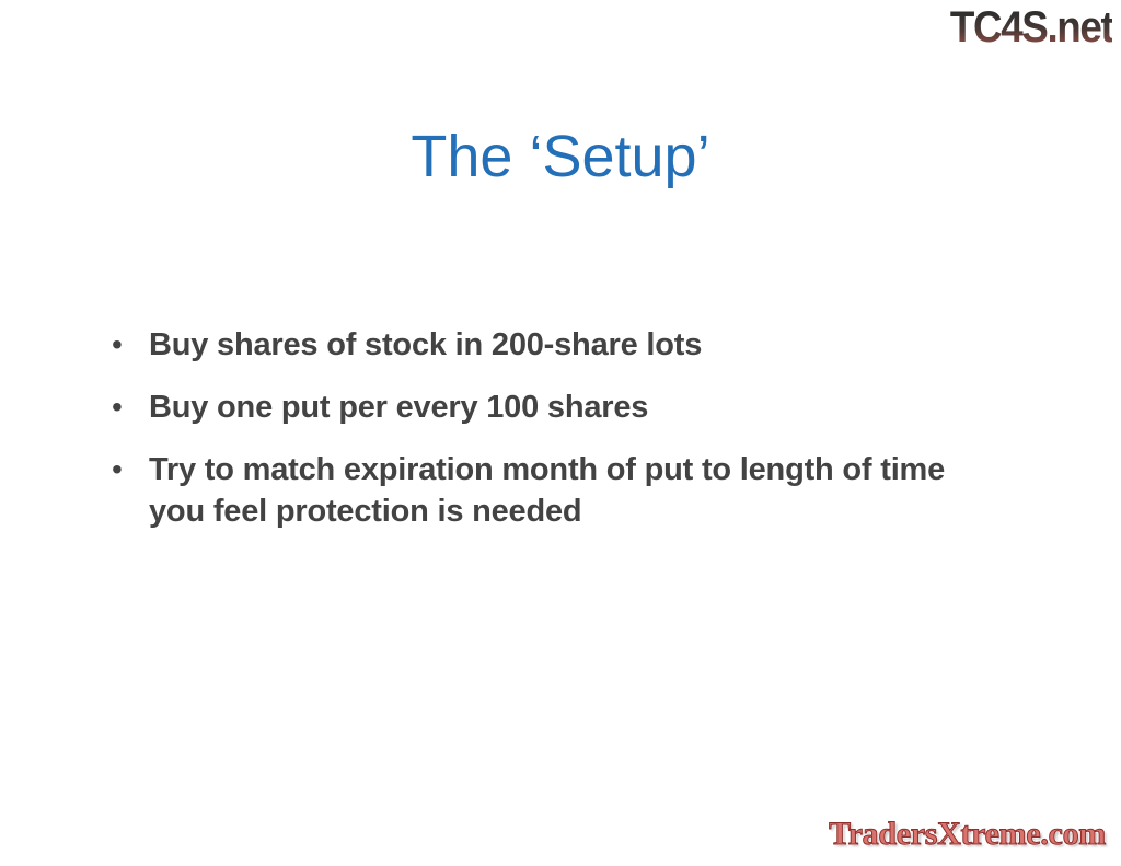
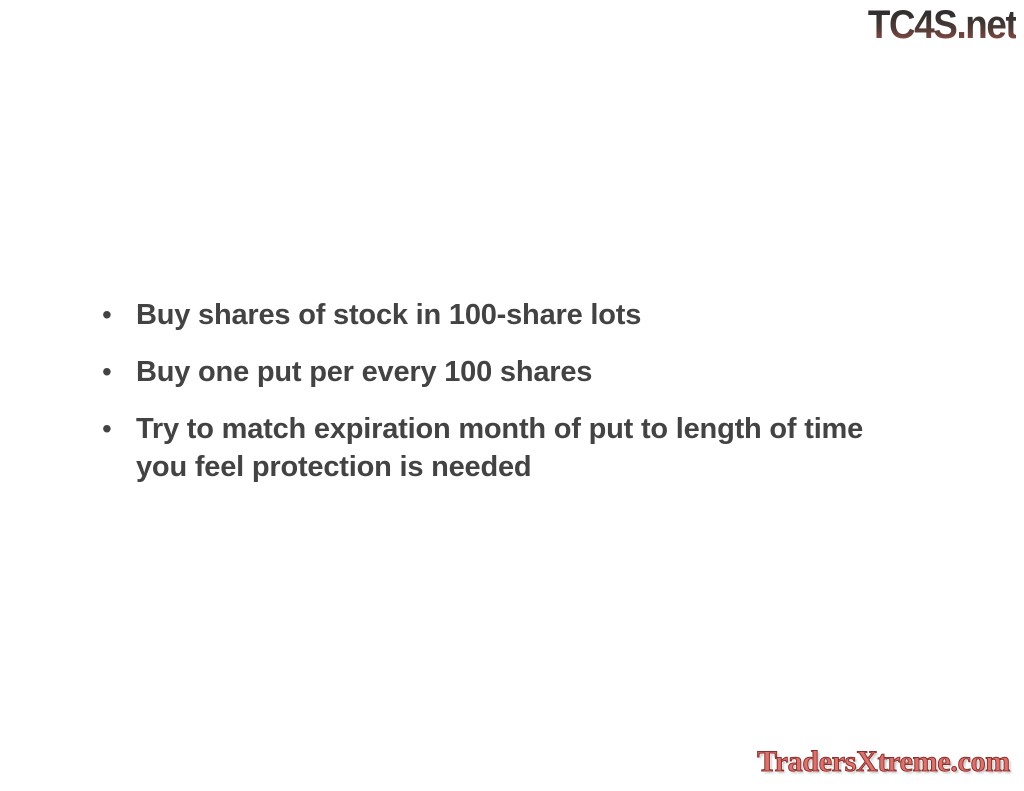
  TC4S.net
- The ‘Setup’
  •
- Buy shares of stock in 200-share lots
+ Buy shares of stock in 100-share lots
  •
  Buy one put per every 100 shares
  •
  Try to match expiration month of put to length of time you feel protection is needed
  TradersXtreme.com
